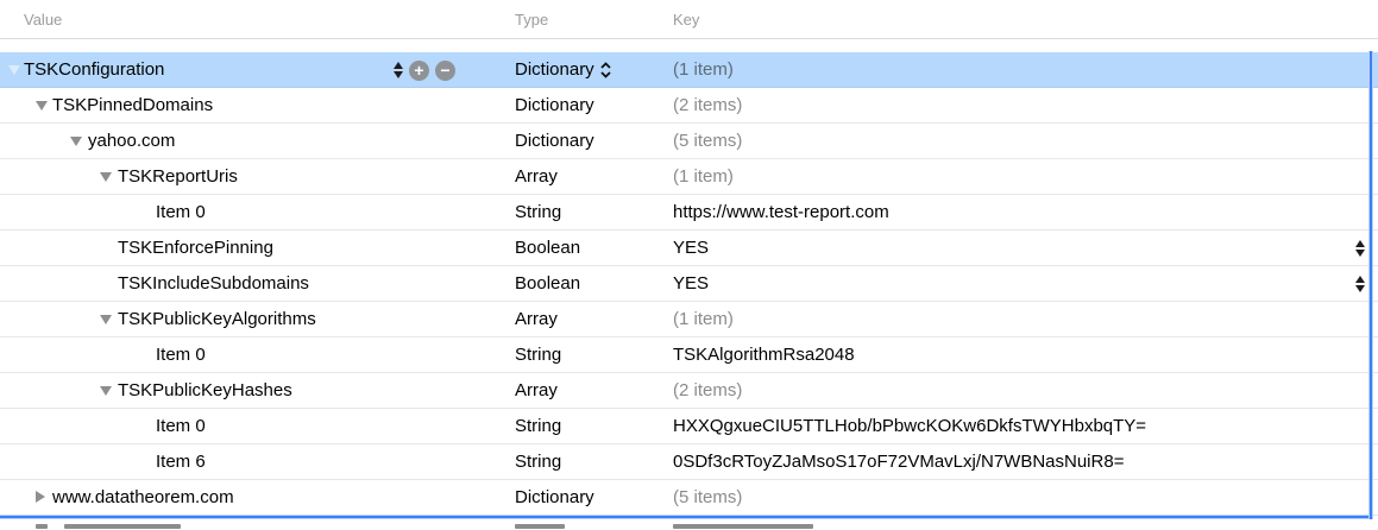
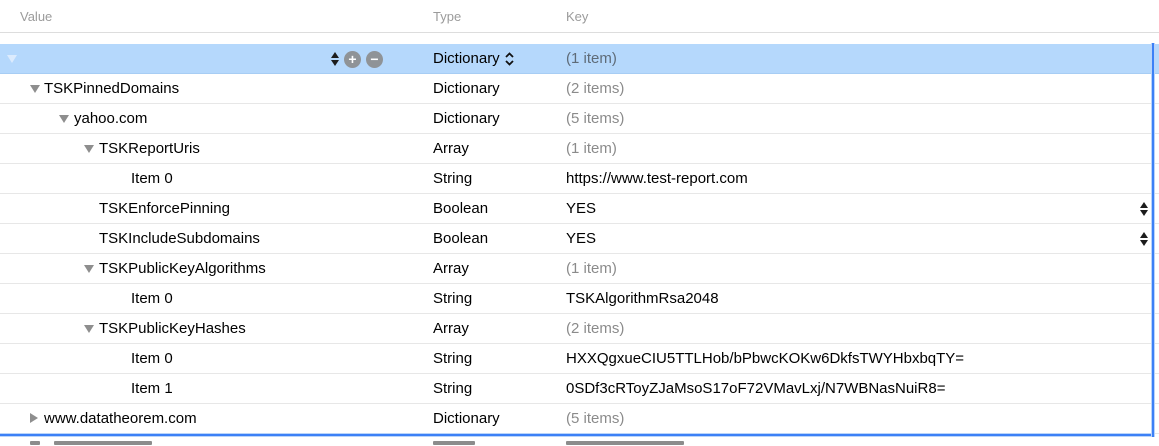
  Value
  Type
  Key
- TSKConfiguration
  +
  −
  Dictionary
  (1 item)
  TSKPinnedDomains
  Dictionary
  (2 items)
  yahoo.com
  Dictionary
  (5 items)
  TSKReportUris
  Array
  (1 item)
  Item 0
  String
  https://www.test-report.com
  TSKEnforcePinning
  Boolean
  YES
  TSKIncludeSubdomains
  Boolean
  YES
  TSKPublicKeyAlgorithms
  Array
  (1 item)
  Item 0
  String
  TSKAlgorithmRsa2048
  TSKPublicKeyHashes
  Array
  (2 items)
  Item 0
  String
  HXXQgxueCIU5TTLHob/bPbwcKOKw6DkfsTWYHbxbqTY=
- Item 6
+ Item 1
  String
  0SDf3cRToyZJaMsoS17oF72VMavLxj/N7WBNasNuiR8=
  www.datatheorem.com
  Dictionary
  (5 items)
